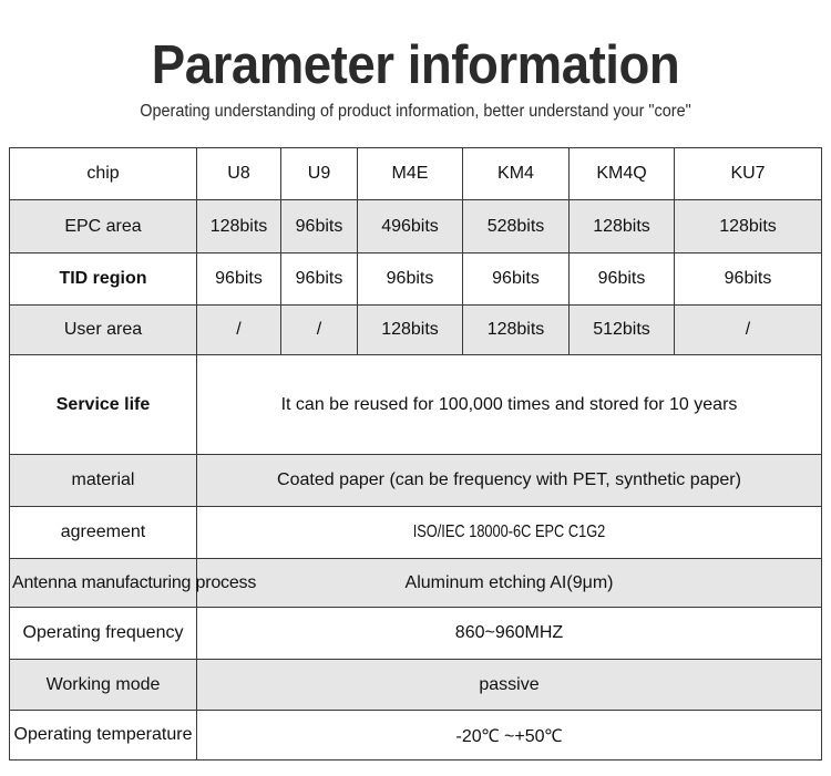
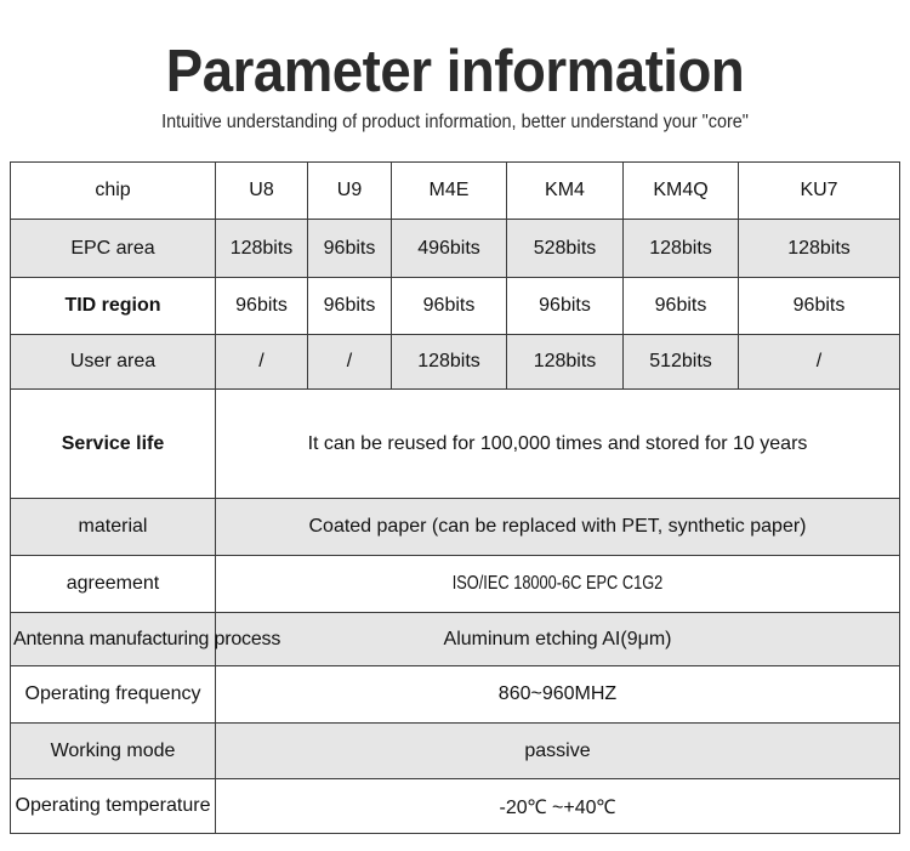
  Parameter information
- Operating understanding of product information, better understand your "core"
+ Intuitive understanding of product information, better understand your "core"
  chip	U8	U9	M4E	KM4	KM4Q	KU7
  EPC area	128bits	96bits	496bits	528bits	128bits	128bits
  TID region	96bits	96bits	96bits	96bits	96bits	96bits
  User area	/	/	128bits	128bits	512bits	/
  Service life	It can be reused for 100,000 times and stored for 10 years
- material	Coated paper (can be frequency with PET, synthetic paper)
+ material	Coated paper (can be replaced with PET, synthetic paper)
  agreement	ISO/IEC 18000-6C EPC C1G2
  Antenna manufacturing process	Aluminum etching AI(9μm)
  Operating frequency	860~960MHZ
  Working mode	passive
- Operating temperature	-20℃ ~+50℃
+ Operating temperature	-20℃ ~+40℃
